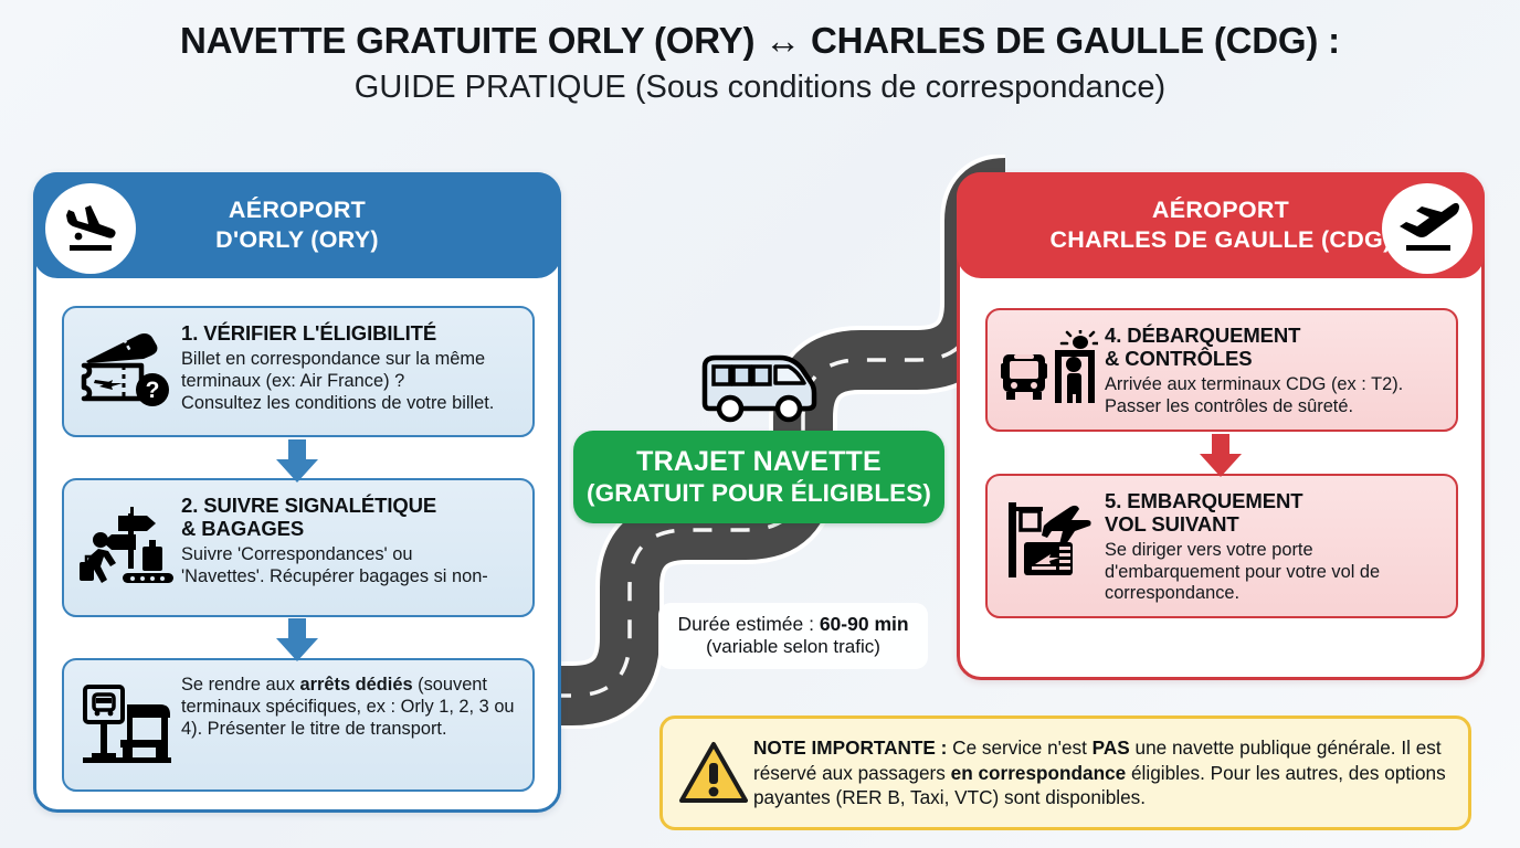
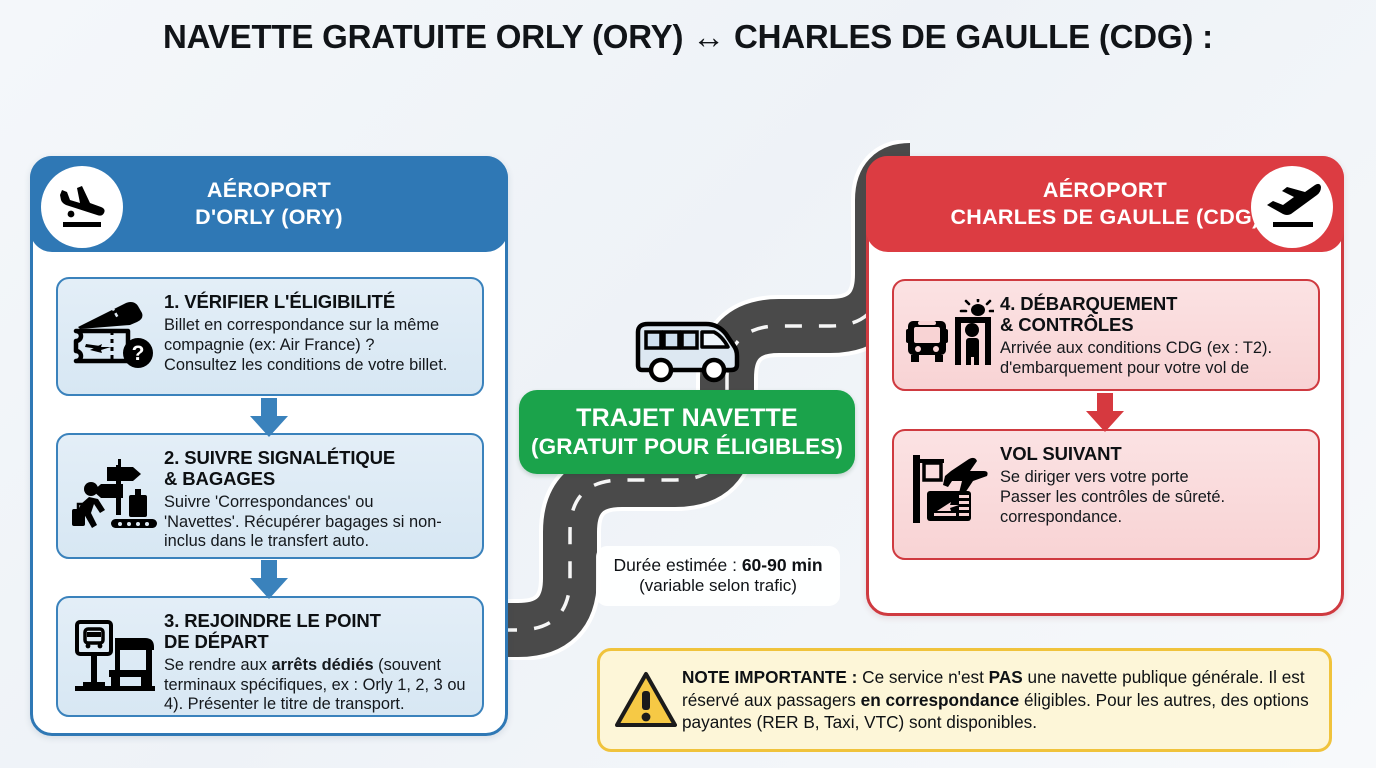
  NAVETTE GRATUITE ORLY (ORY) ↔ CHARLES DE GAULLE (CDG) :
- GUIDE PRATIQUE (Sous conditions de correspondance)
  AÉROPORT
  D'ORLY (ORY)
  ?
  1. VÉRIFIER L'ÉLIGIBILITÉ
  Billet en correspondance sur la même
- terminaux (ex: Air France) ?
+ compagnie (ex: Air France) ?
  Consultez les conditions de votre billet.
  2. SUIVRE SIGNALÉTIQUE
  & BAGAGES
  Suivre 'Correspondances' ou
  'Navettes'. Récupérer bagages si non-
+ inclus dans le transfert auto.
+ 3. REJOINDRE LE POINT
+ DE DÉPART
  Se rendre aux arrêts dédiés (souvent terminaux spécifiques, ex : Orly 1, 2, 3 ou 4). Présenter le titre de transport.
  AÉROPORT
  CHARLES DE GAULLE (CDG
  4. DÉBARQUEMENT
  & CONTRÔLES
- Arrivée aux terminaux CDG (ex : T2).
+ Arrivée aux conditions CDG (ex : T2).
- Passer les contrôles de sûreté.
+ d'embarquement pour votre vol de
- 5. EMBARQUEMENT
  VOL SUIVANT
  Se diriger vers votre porte
- d'embarquement pour votre vol de
+ Passer les contrôles de sûreté.
  correspondance.
  TRAJET NAVETTE
  (GRATUIT POUR ÉLIGIBLES)
  Durée estimée : 60-90 min
  (variable selon trafic)
  NOTE IMPORTANTE : Ce service n'est PAS une navette publique générale. Il est réservé aux passagers en correspondance éligibles. Pour les autres, des options payantes (RER B, Taxi, VTC) sont disponibles.
